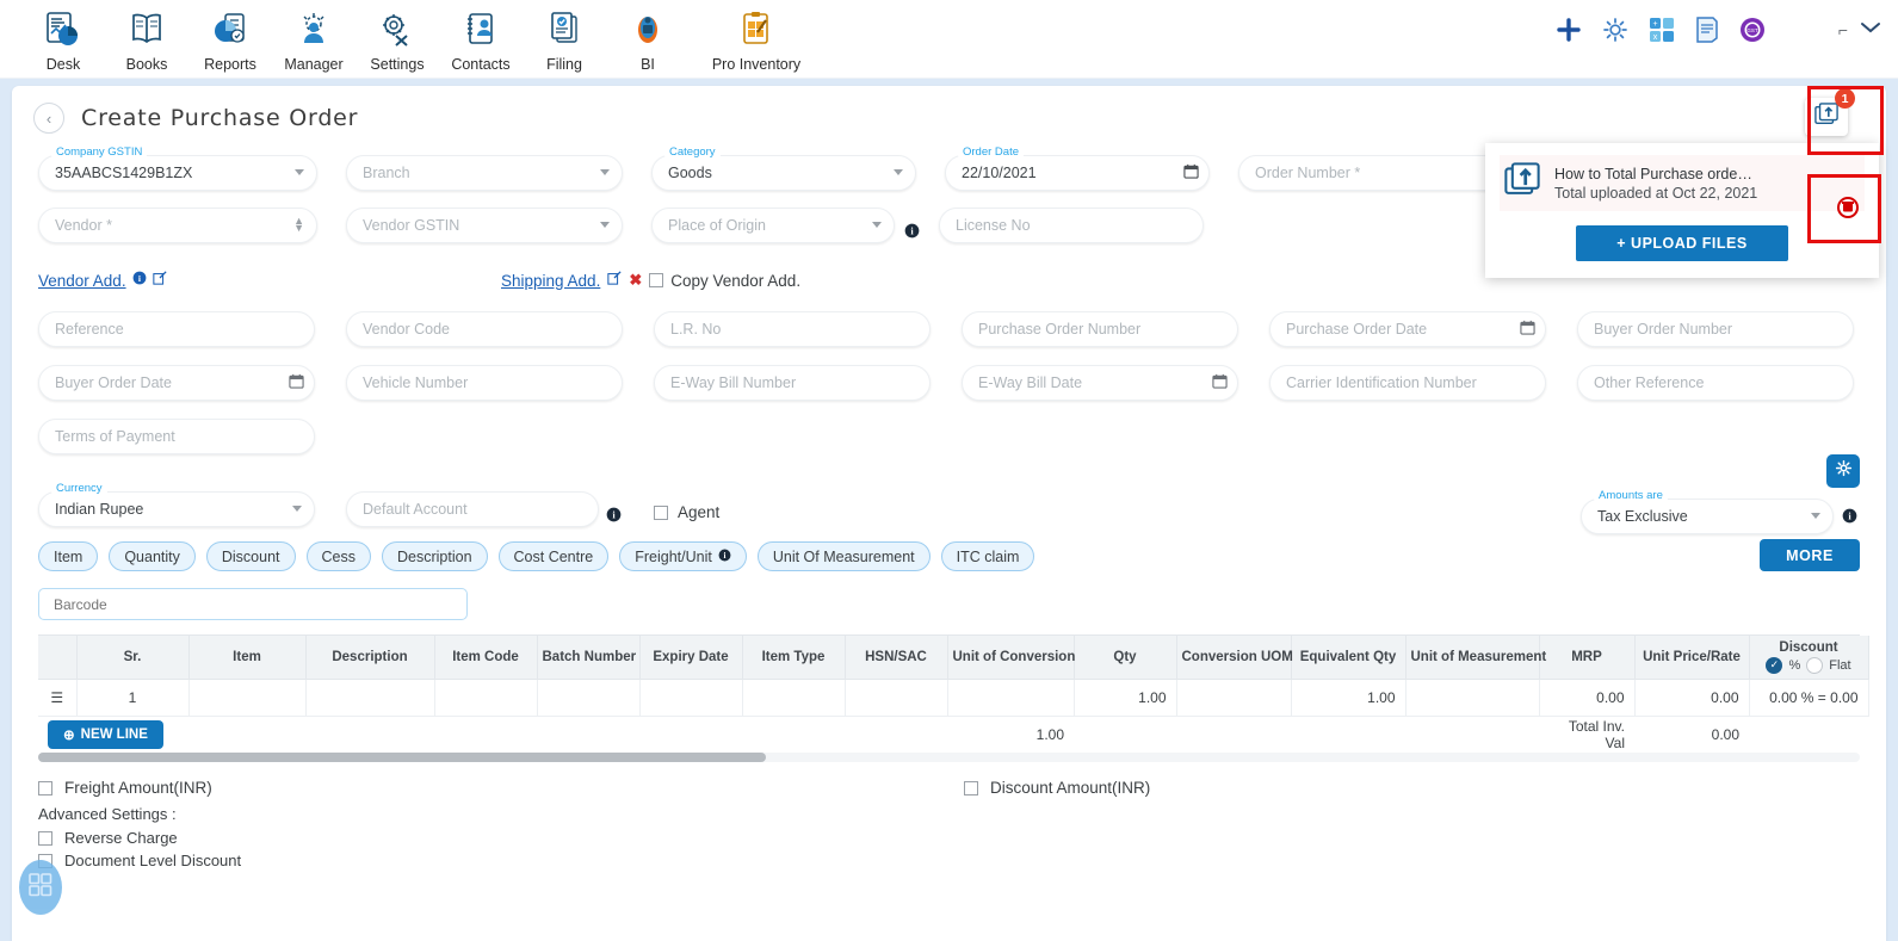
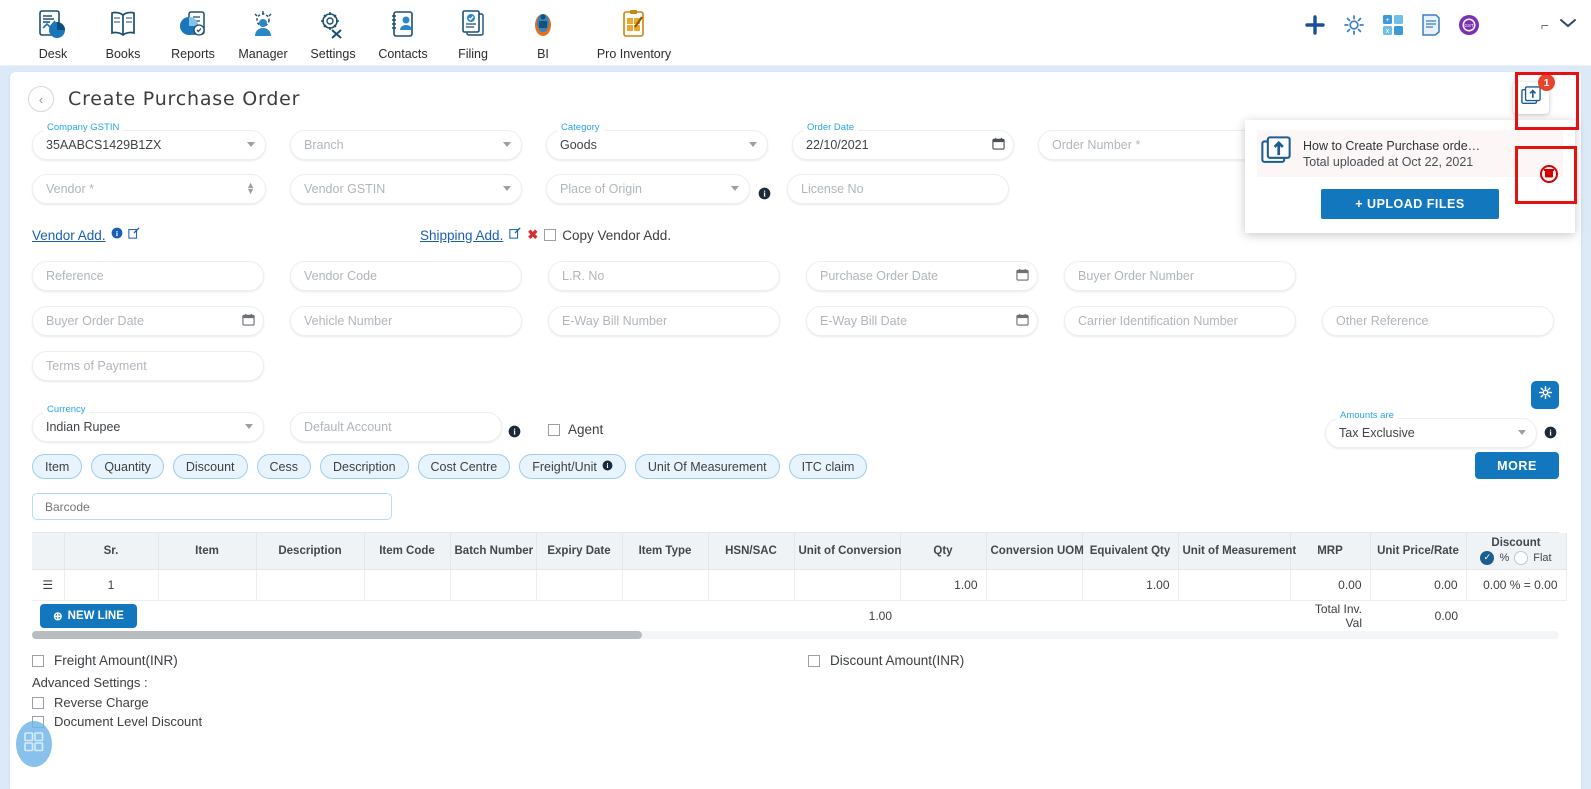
  Desk
  Books
  Reports
  Manager
  Settings
  Contacts
  Filing
  BI
  Pro Inventory
  ⌐
  ‹
  Create Purchase Order
  1
- How to Total Purchase orde…
+ How to Create Purchase orde…
  Total uploaded at Oct 22, 2021
  + UPLOAD FILES
  Company GSTIN
  35AABCS1429B1ZX
  Branch
  Category
  Goods
  Order Date
  22/10/2021
  Order Number *
  Vendor *
  ▲
  ▼
  Vendor GSTIN
  Place of Origin
  i
  License No
  Vendor Add.
  i
  Shipping Add.
  ✖
  Copy Vendor Add.
  Reference
  Vendor Code
  L.R. No
- Purchase Order Number
  Purchase Order Date
  Buyer Order Number
  Buyer Order Date
  Vehicle Number
  E-Way Bill Number
  E-Way Bill Date
  Carrier Identification Number
  Other Reference
  Terms of Payment
  Currency
  Indian Rupee
  Default Account
  i
  Agent
  Amounts are
  Tax Exclusive
  i
  Item
  Quantity
  Discount
  Cess
  Description
  Cost Centre
  Freight/Unit
  i
  Unit Of Measurement
  ITC claim
  MORE
  Barcode
  	Sr.	Item	Description	Item Code	Batch Number	Expiry Date	Item Type	HSN/SAC	Unit of Conversion	Qty	Conversion UOM	Equivalent Qty	Unit of Measurement	MRP	Unit Price/Rate	Discount ✓ % Flat
  ☰	1									1.00		1.00		0.00	0.00	0.00 % = 0.00
  ⊕ NEW LINE	1.00					Total Inv. Val	0.00
  Freight Amount(INR)
  Discount Amount(INR)
  Advanced Settings :
  Reverse Charge
  Document Level Discount
